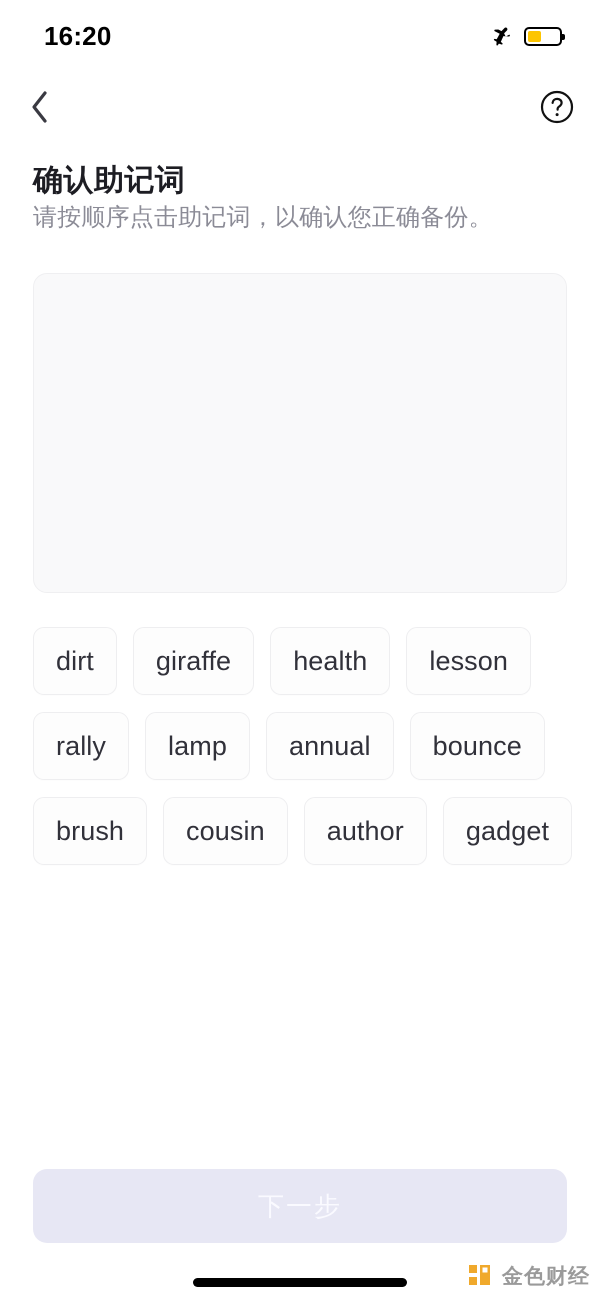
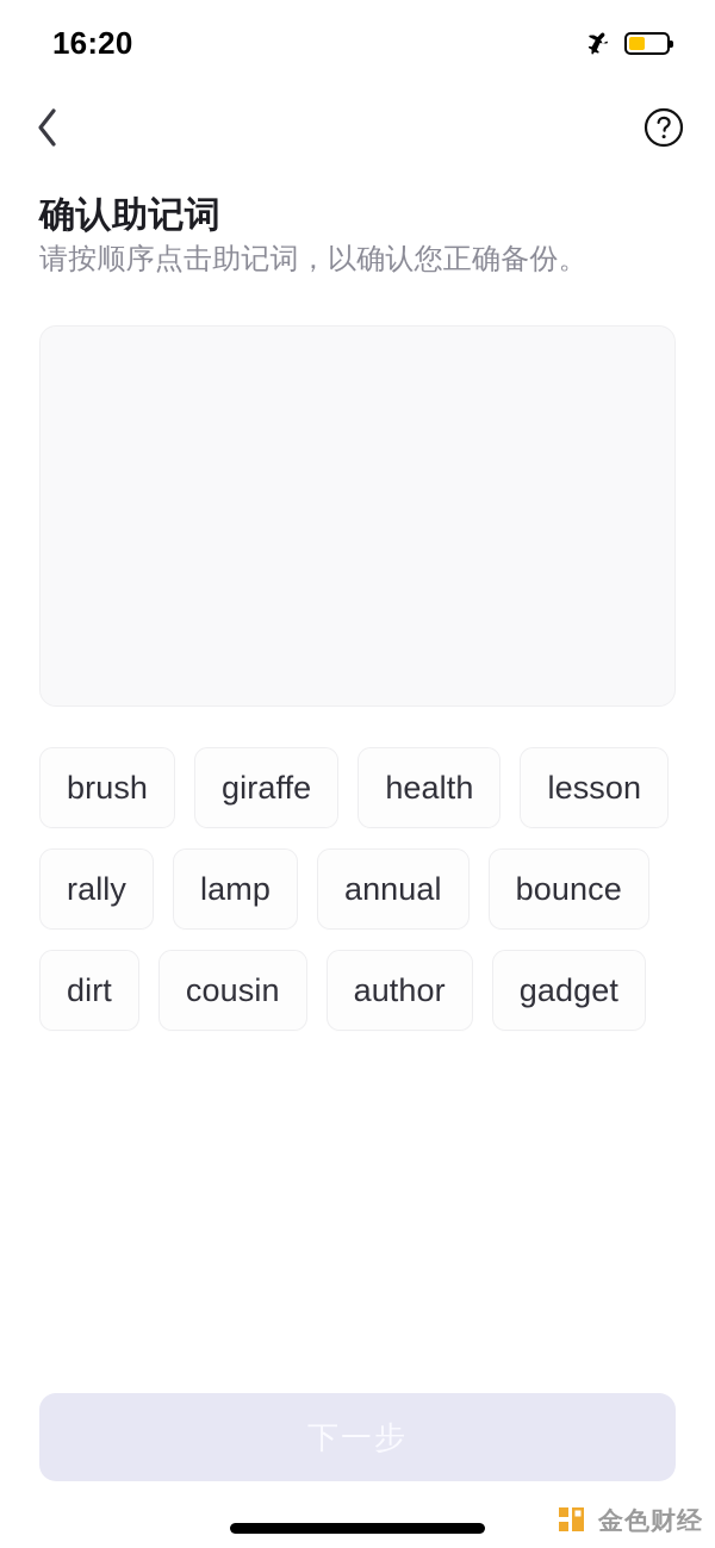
  16:20
  确认助记词
  请按顺序点击助记词，以确认您正确备份。
- dirt
+ brush
  giraffe
  health
  lesson
  rally
  lamp
  annual
  bounce
- brush
+ dirt
  cousin
  author
  gadget
  金色财经
